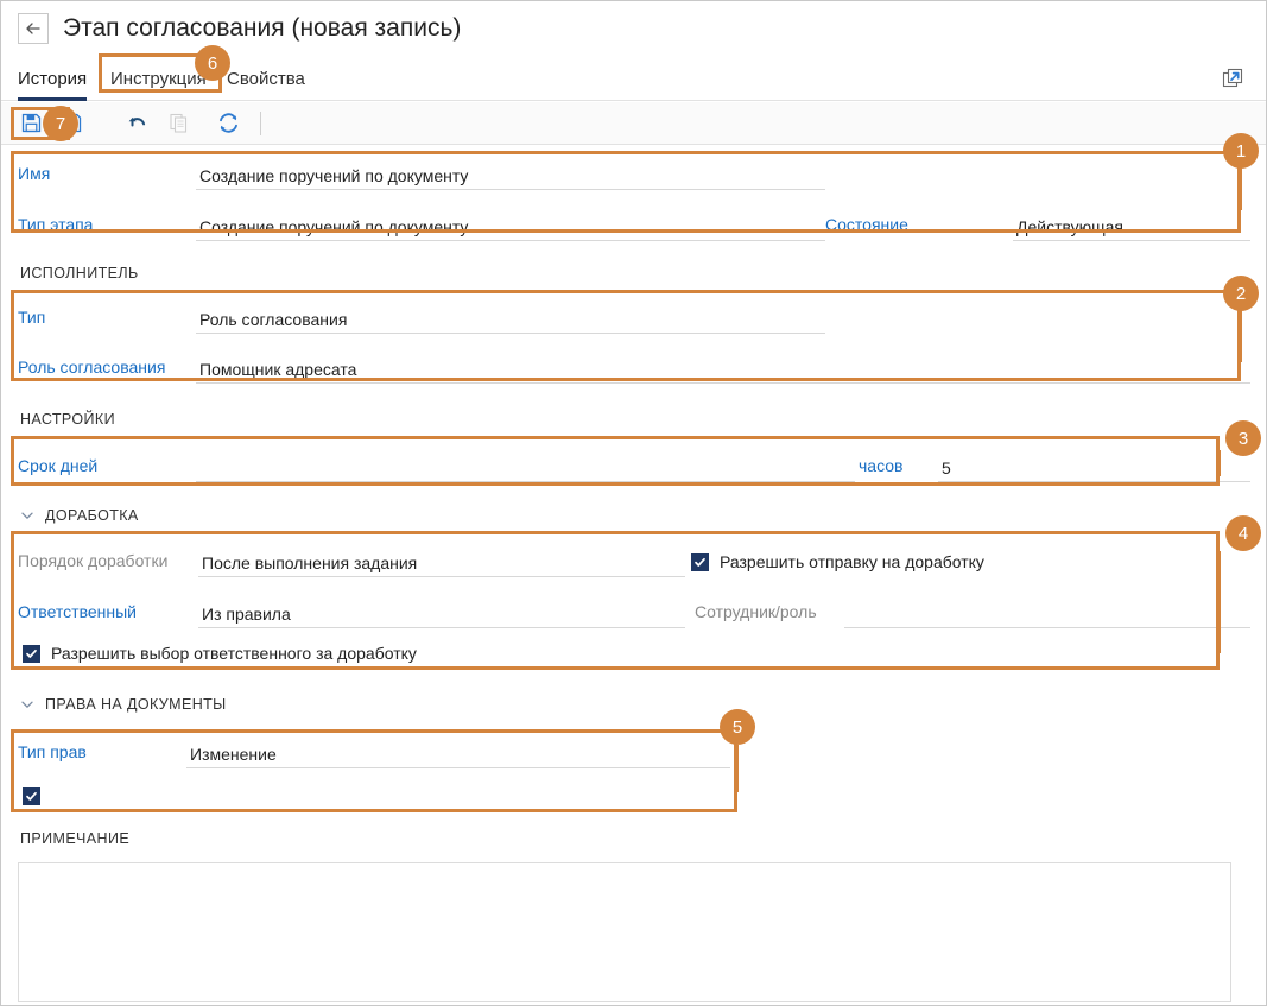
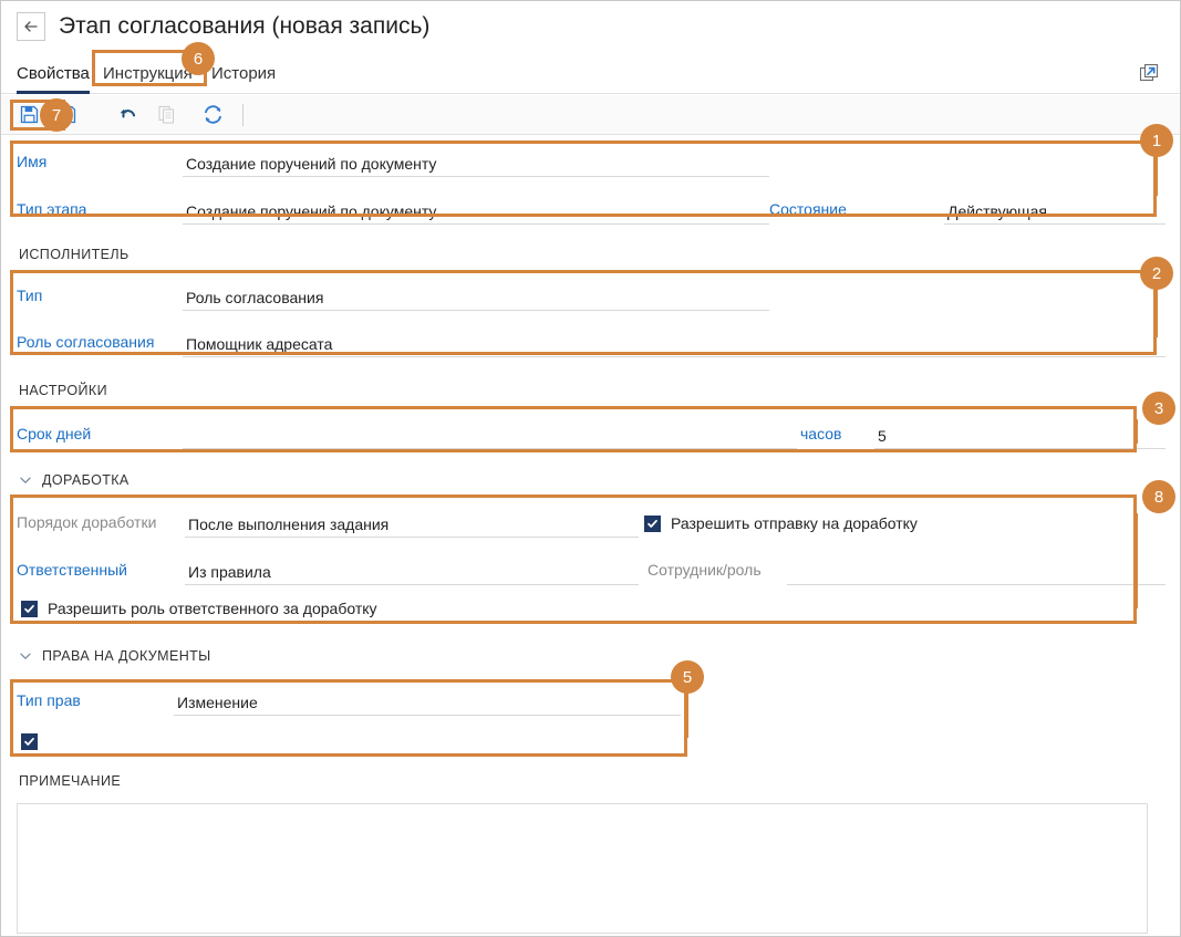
  Этап согласования (новая запись)
- История
+ Свойства
  Инструкция
- Свойства
+ История
  Имя
  Создание поручений по документу
  Тип этапа
  Создание поручений по документу
  Состояние
  Действующая
  ИСПОЛНИТЕЛЬ
  Тип
  Роль согласования
  Роль согласования
  Помощник адресата
  НАСТРОЙКИ
  Срок дней
  часов
  5
  ДОРАБОТКА
  Порядок доработки
  После выполнения задания
  Разрешить отправку на доработку
  Ответственный
  Из правила
  Сотрудник/роль
- Разрешить выбор ответственного за доработку
+ Разрешить роль ответственного за доработку
  ПРАВА НА ДОКУМЕНТЫ
  Тип прав
  Изменение
  ПРИМЕЧАНИЕ
  6
  7
  1
  2
  3
- 4
+ 8
  5
